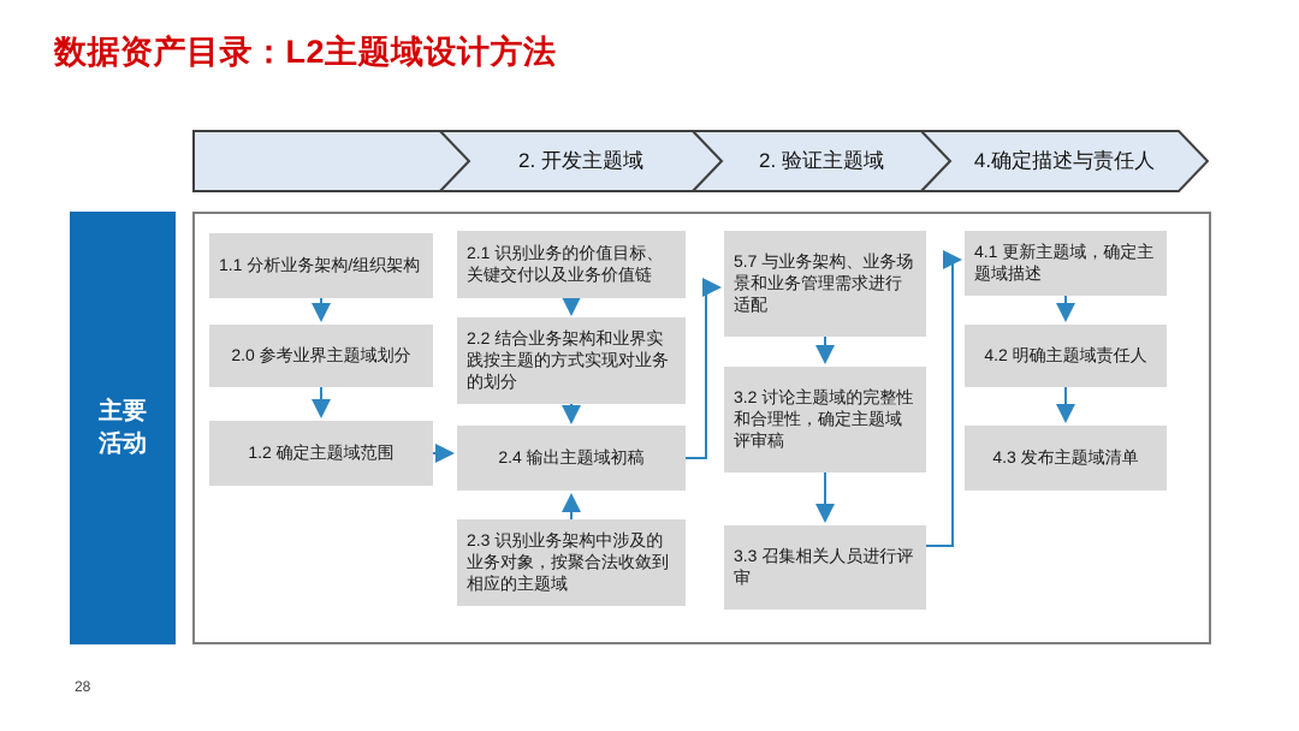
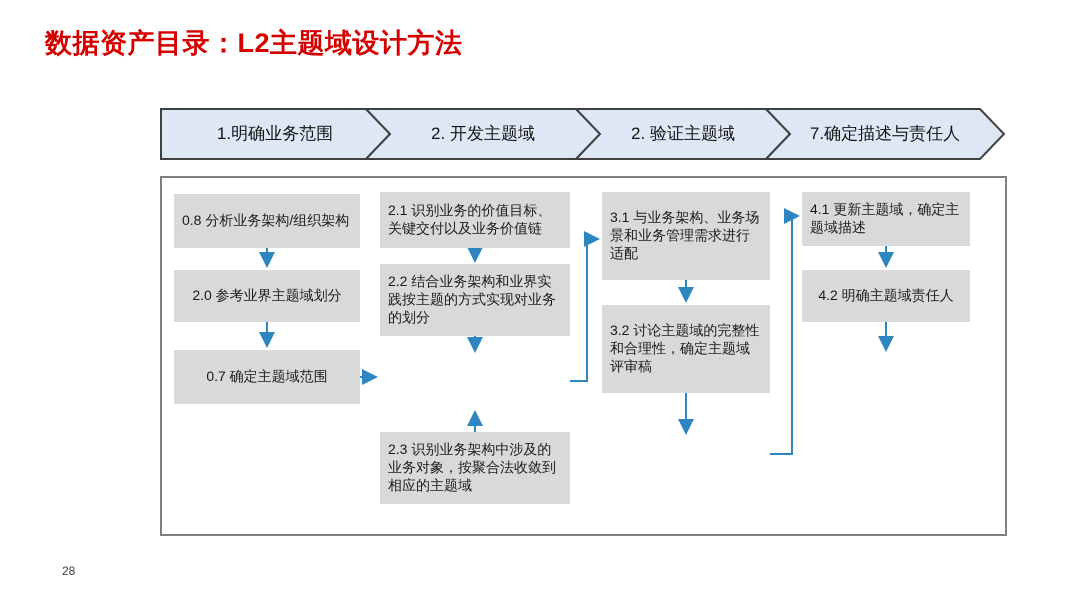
  数据资产目录：L2主题域设计方法
+ 1.明确业务范围
  2. 开发主题域
  2. 验证主题域
- 4.确定描述与责任人
+ 7.确定描述与责任人
- 主要活动
- 1.1 分析业务架构/组织架构
+ 0.8 分析业务架构/组织架构
  2.0 参考业界主题域划分
- 1.2 确定主题域范围
+ 0.7 确定主题域范围
  2.1 识别业务的价值目标、关键交付以及业务价值链
  2.2 结合业务架构和业界实践按主题的方式实现对业务的划分
- 2.4 输出主题域初稿
  2.3 识别业务架构中涉及的业务对象，按聚合法收敛到相应的主题域
- 5.7 与业务架构、业务场景和业务管理需求进行适配
+ 3.1 与业务架构、业务场景和业务管理需求进行适配
  3.2 讨论主题域的完整性和合理性，确定主题域评审稿
- 3.3 召集相关人员进行评审
  4.1 更新主题域，确定主题域描述
  4.2 明确主题域责任人
- 4.3 发布主题域清单
  28
